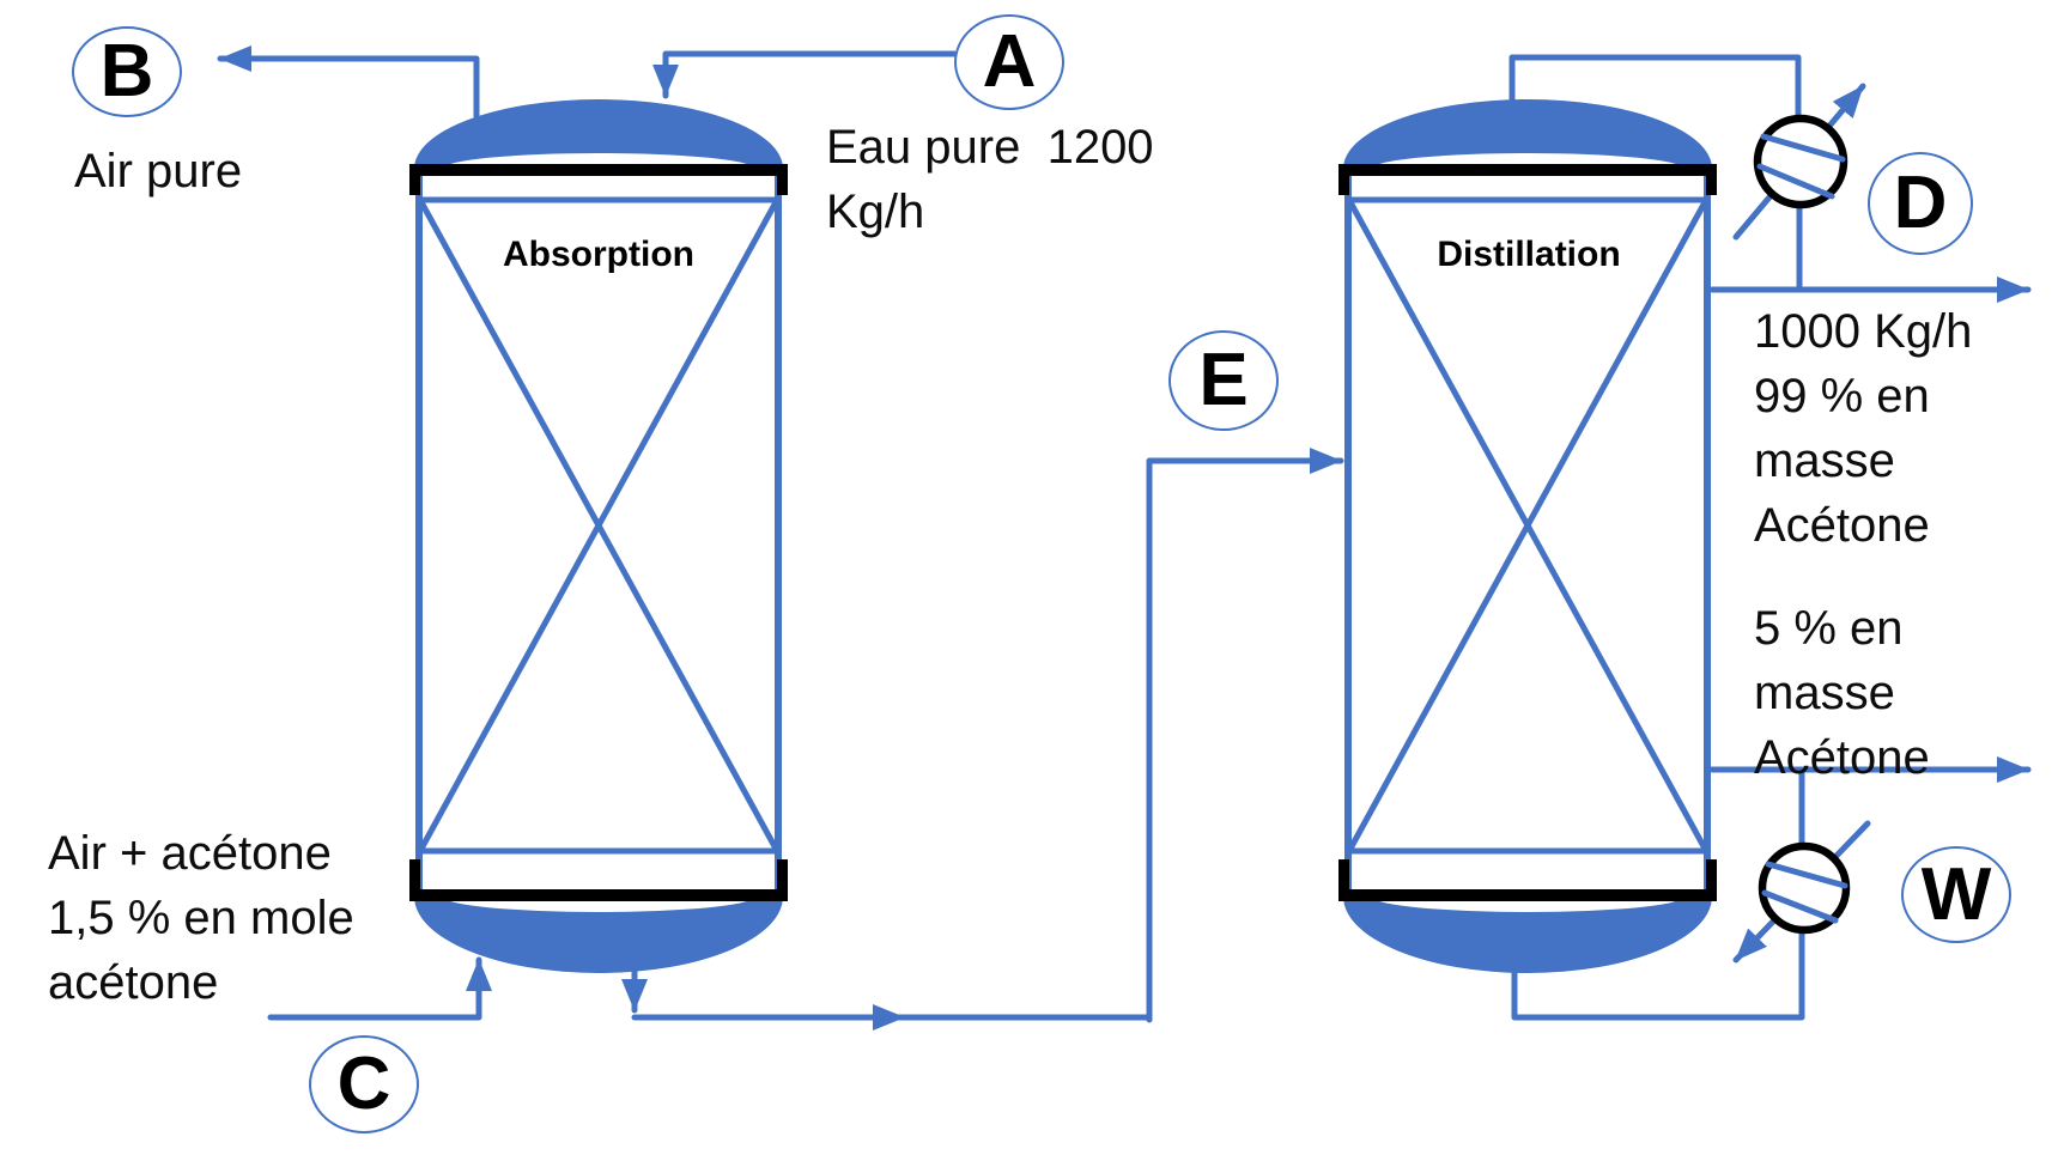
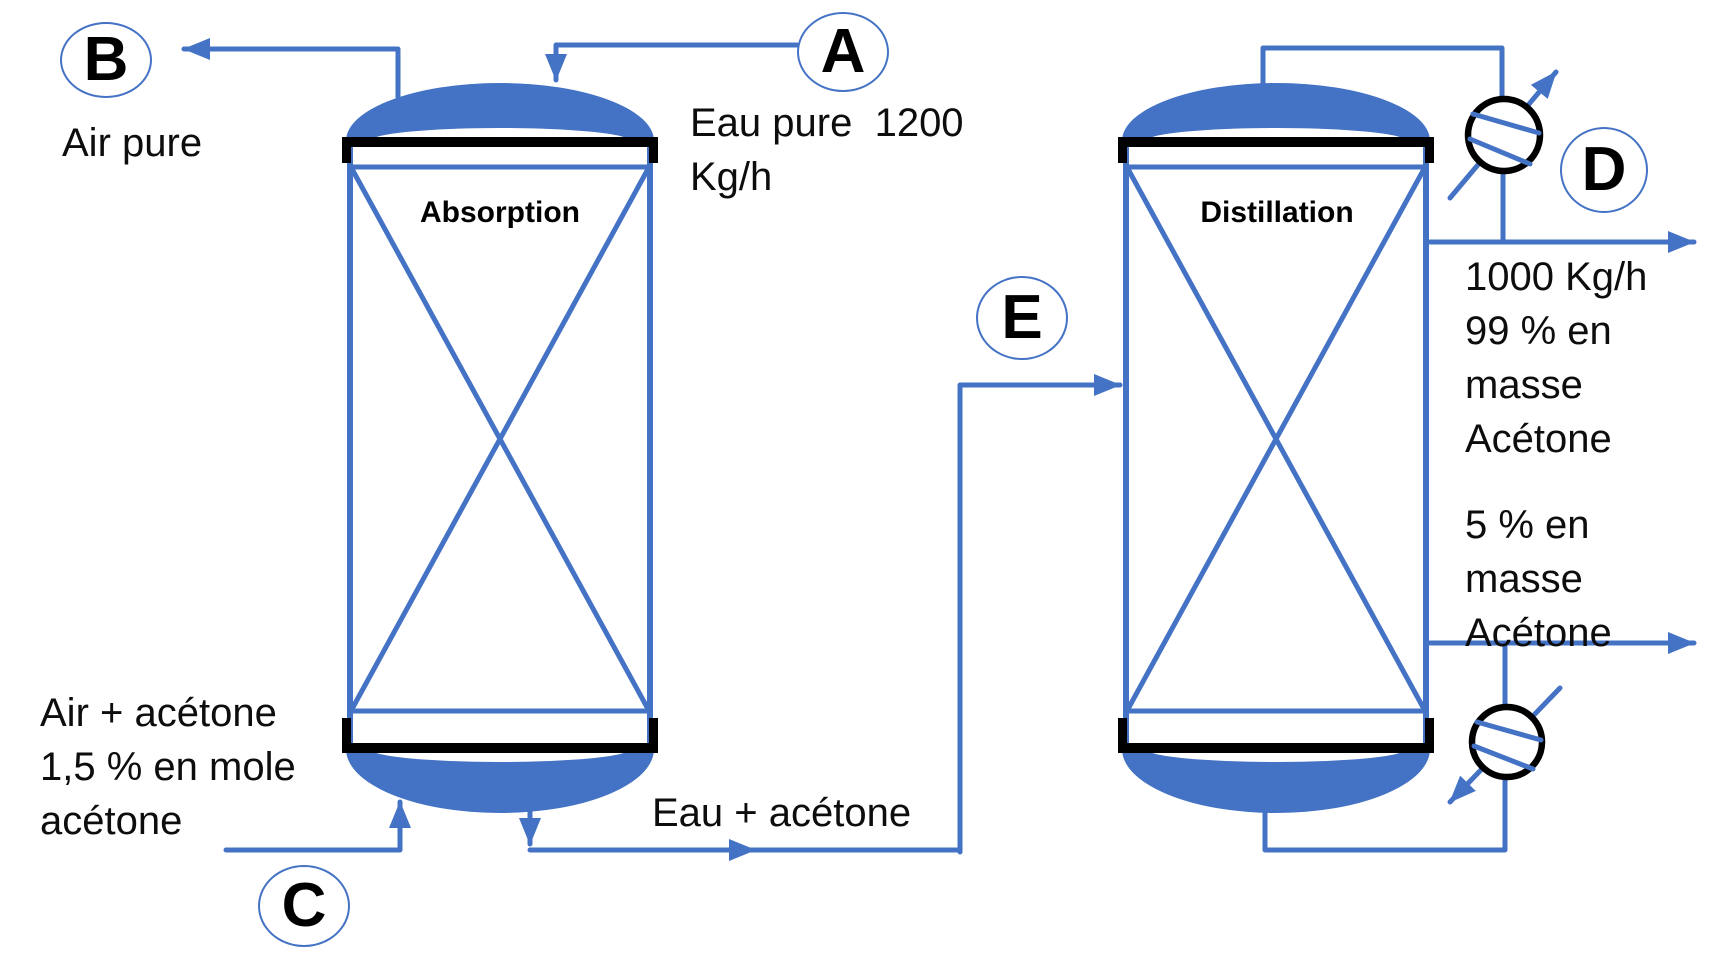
  A
  B
  C
  D
  E
- W
  Air pure
  Eau pure 1200
  Kg/h
  Air + acétone
  1,5 % en mole
  acétone
+ Eau + acétone
  1000 Kg/h
  99 % en
  masse
  Acétone
  5 % en
  masse
  Acétone
  Absorption
  Distillation
